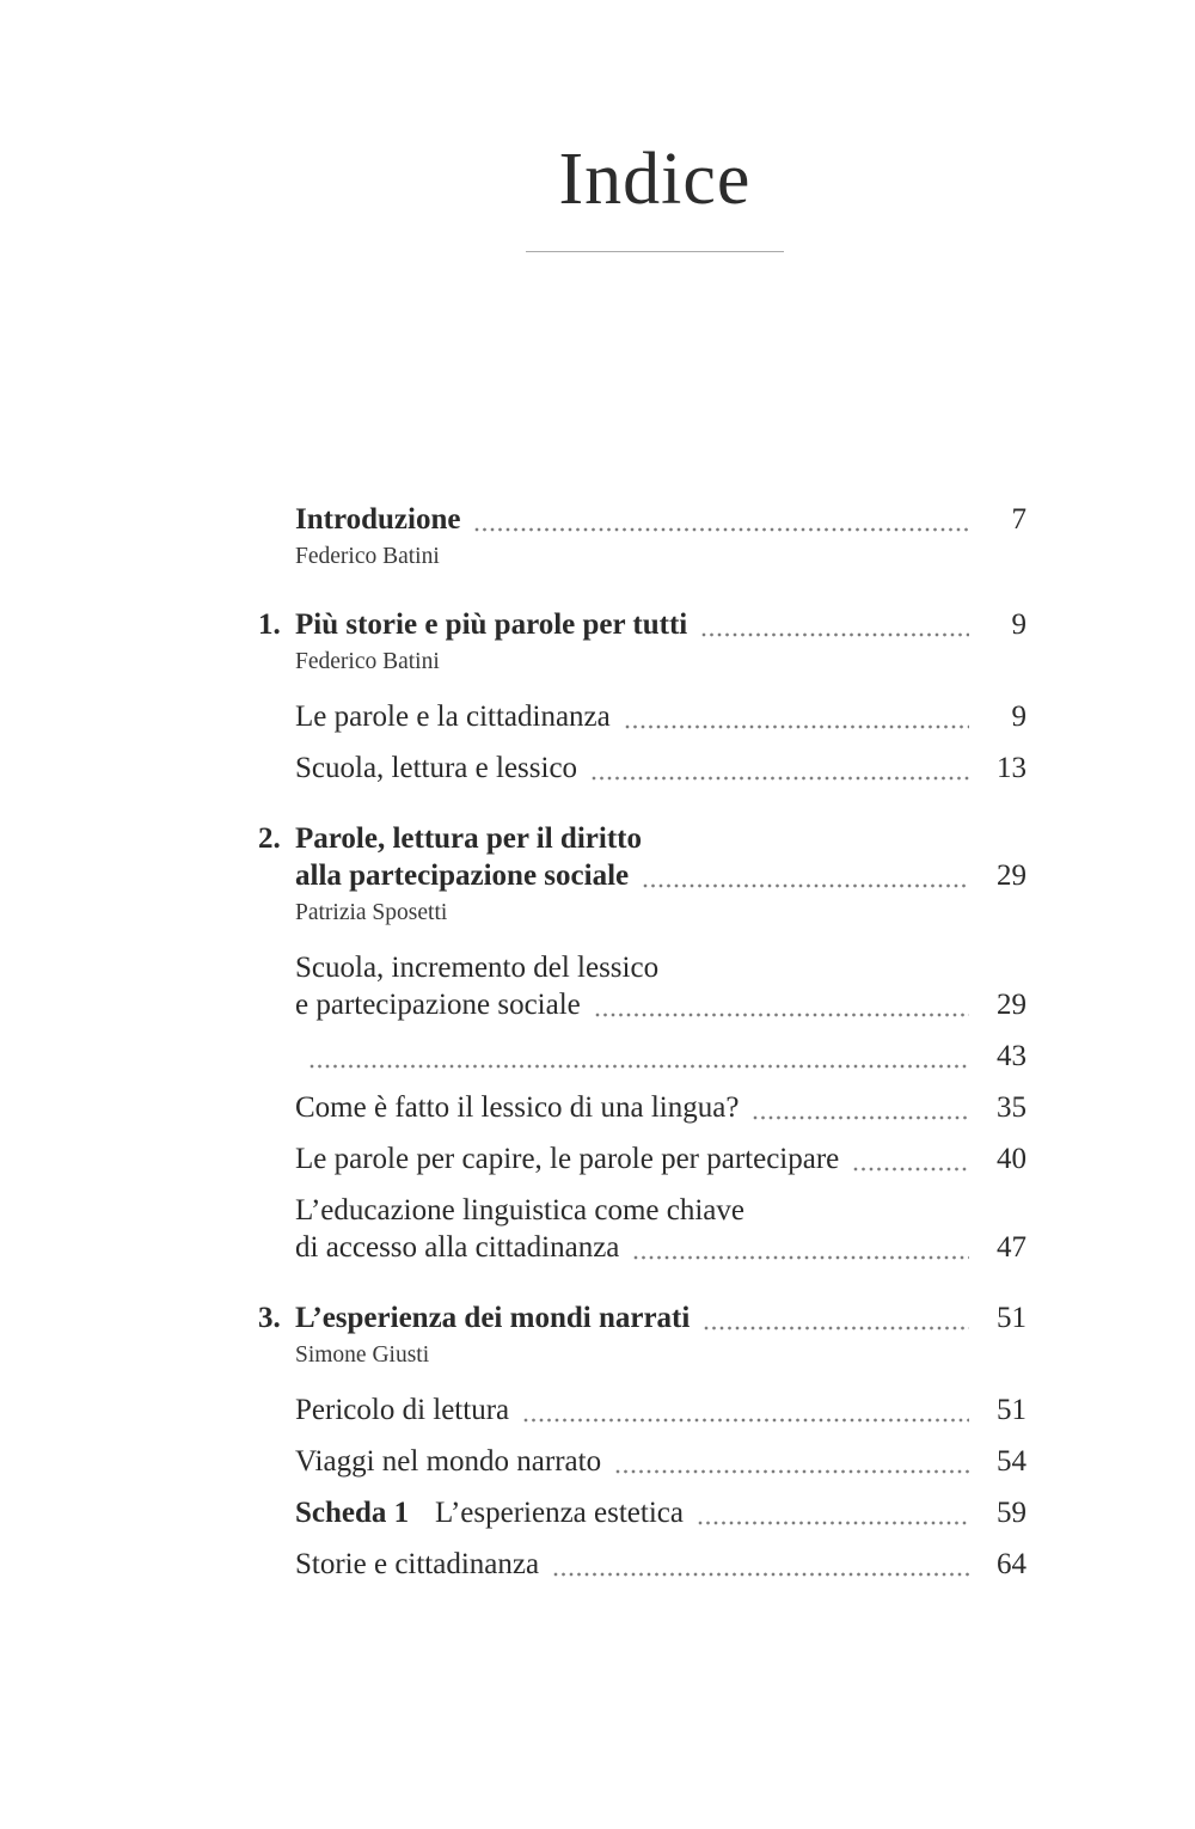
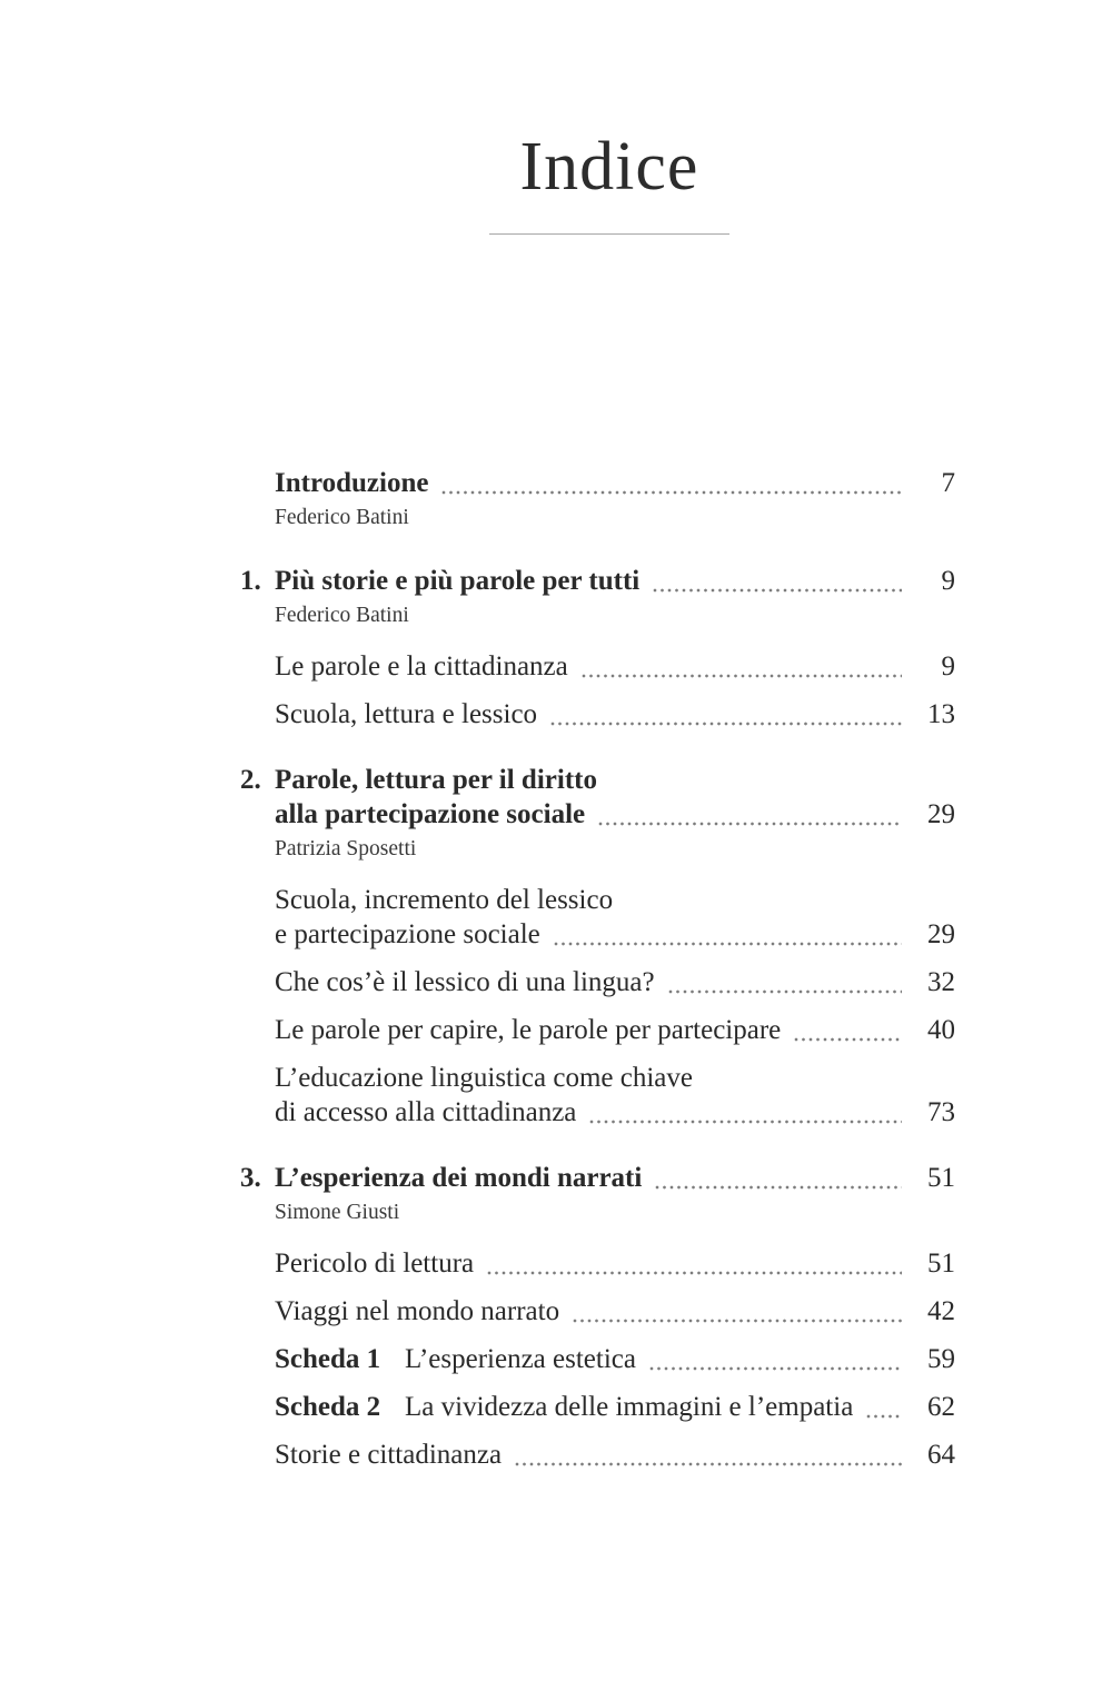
  Indice
  Introduzione
  7
  Federico Batini
  1.
  Più storie e più parole per tutti
  9
  Federico Batini
  Le parole e la cittadinanza
  9
  Scuola, lettura e lessico
  13
  2.
  Parole, lettura per il diritto
  alla partecipazione sociale
  29
  Patrizia Sposetti
  Scuola, incremento del lessico
  e partecipazione sociale
  29
+ Che cos’è il lessico di una lingua?
- 43
+ 32
- Come è fatto il lessico di una lingua?
- 35
  Le parole per capire, le parole per partecipare
  40
  L’educazione linguistica come chiave
  di accesso alla cittadinanza
- 47
+ 73
  3.
  L’esperienza dei mondi narrati
  51
  Simone Giusti
  Pericolo di lettura
  51
  Viaggi nel mondo narrato
- 54
+ 42
  Scheda 1
  L’esperienza estetica
  59
+ Scheda 2
+ La vividezza delle immagini e l’empatia
+ 62
  Storie e cittadinanza
  64
